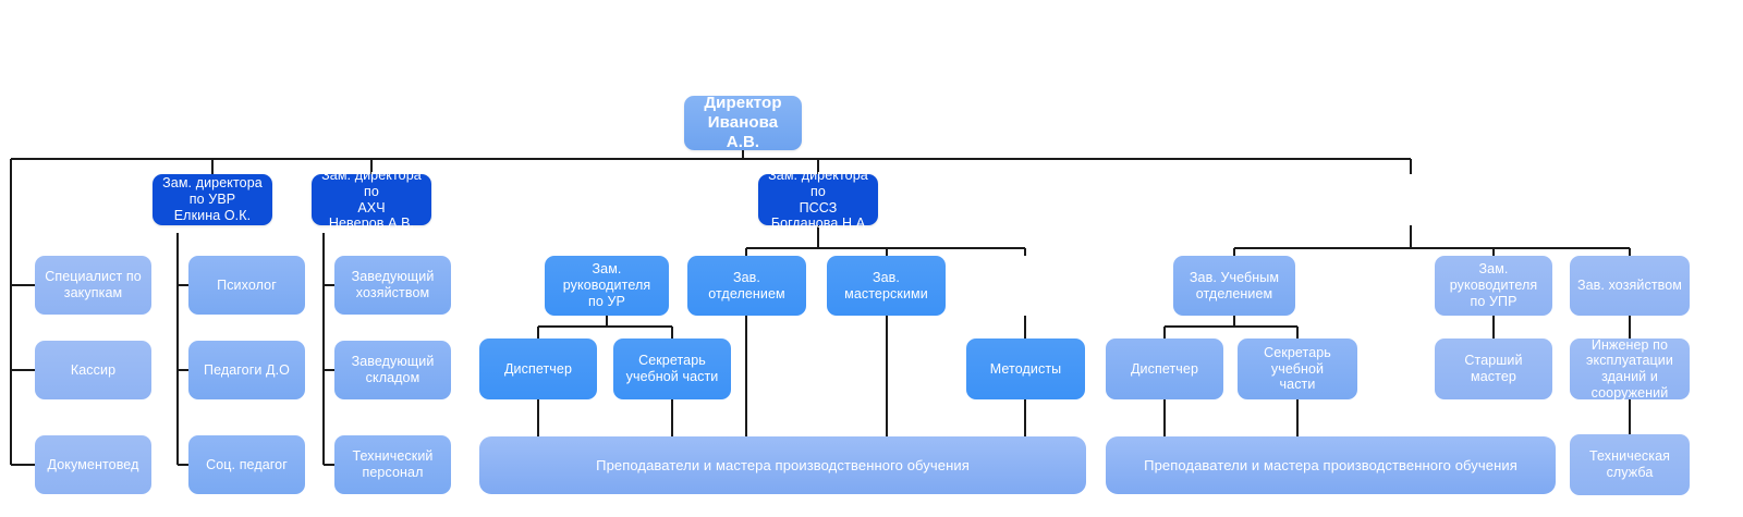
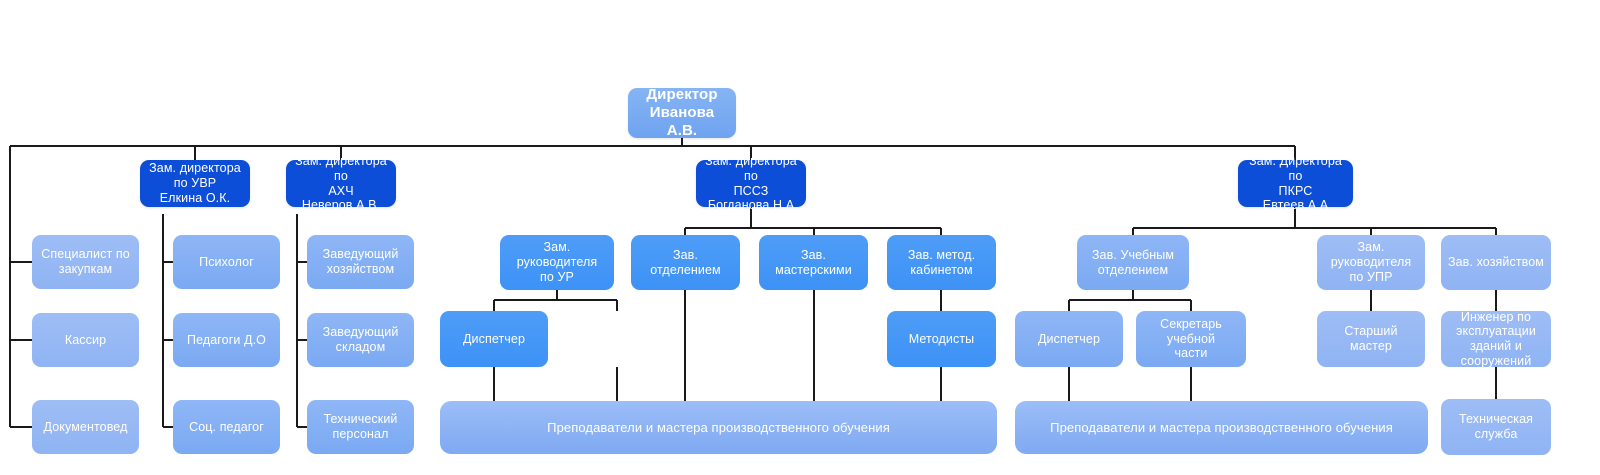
  Директор
  Иванова А.В.
  Зам. директора
  по УВР
  Елкина О.К.
  Зам. директора по
  АХЧ
  Неверов А.В.
  Зам. директора по
  ПССЗ
  Богданова Н.А
+ Зам. Директора по
+ ПКРС
+ Евтеев А.А
  Специалист по
  закупкам
  Кассир
  Документовед
  Психолог
  Педагоги Д.О
  Соц. педагог
  Заведующий
  хозяйством
  Заведующий
  складом
  Технический
  персонал
  Зам. руководителя
  по УР
  Диспетчер
- Секретарь
- учебной части
  Зав. отделением
  Зав. мастерскими
+ Зав. метод.
+ кабинетом
  Методисты
  Преподаватели и мастера производственного обучения
  Зав. Учебным
  отделением
  Диспетчер
  Секретарь учебной
  части
  Зам. руководителя
  по УПР
  Старший мастер
  Зав. хозяйством
  Инженер по
  эксплуатации
  зданий и
  сооружений
  Техническая
  служба
  Преподаватели и мастера производственного обучения
